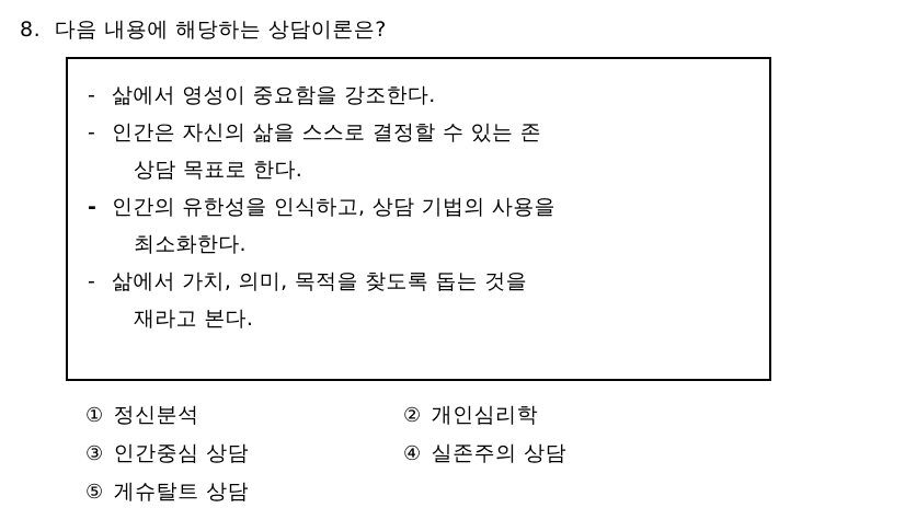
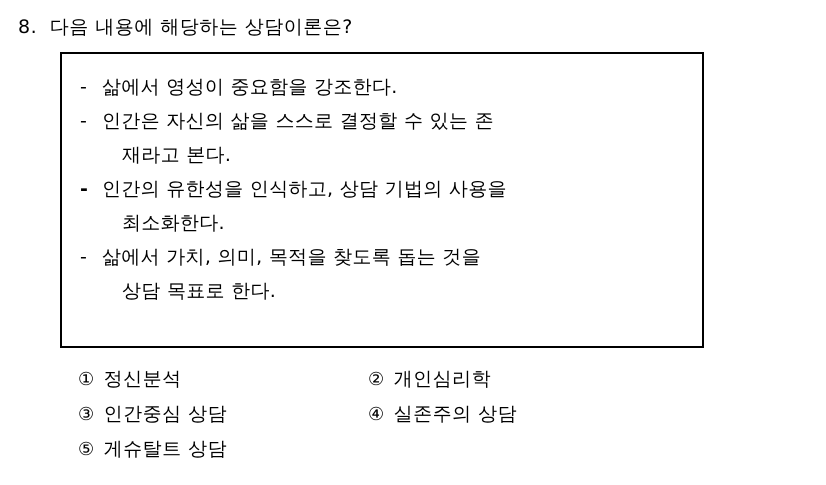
  8. 다음 내용에 해당하는 상담이론은?
  -
  삶에서 영성이 중요함을 강조한다.
  -
  인간은 자신의 삶을 스스로 결정할 수 있는 존
- 상담 목표로 한다.
+ 재라고 본다.
  -
  인간의 유한성을 인식하고, 상담 기법의 사용을
  최소화한다.
  -
  삶에서 가치, 의미, 목적을 찾도록 돕는 것을
- 재라고 본다.
+ 상담 목표로 한다.
  ①
  정신분석
  ②
  개인심리학
  ③
  인간중심 상담
  ④
  실존주의 상담
  ⑤
  게슈탈트 상담
